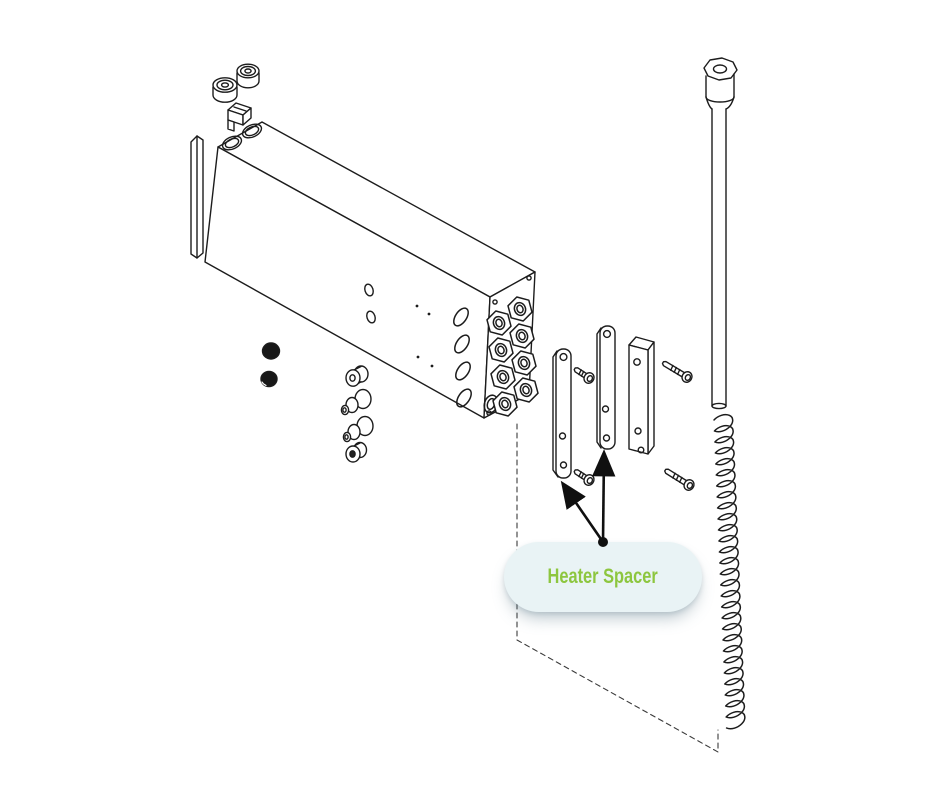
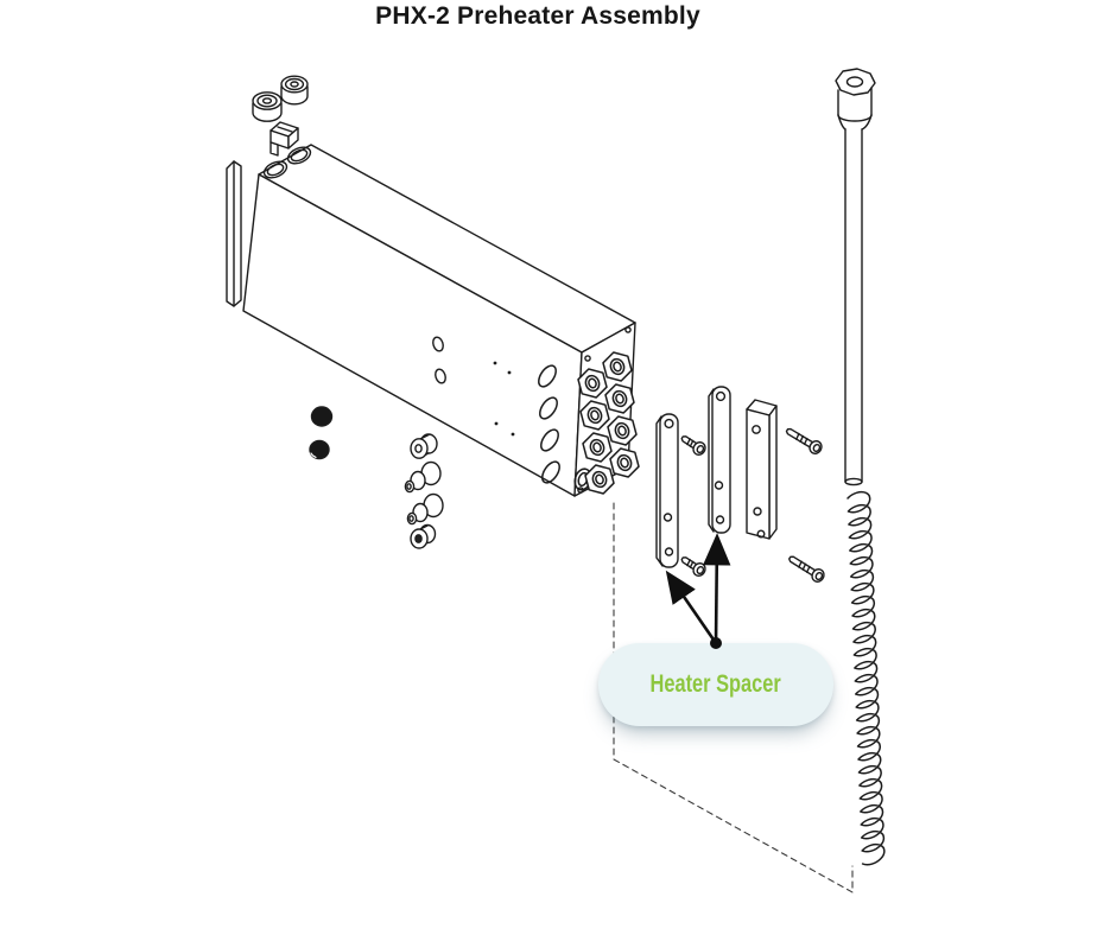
+ PHX-2 Preheater Assembly
  Heater Spacer
